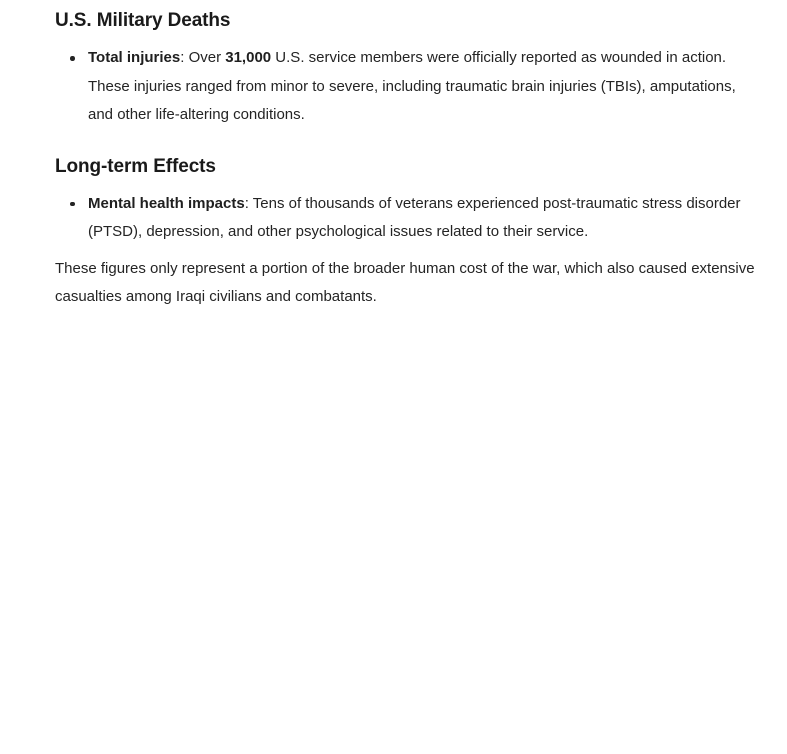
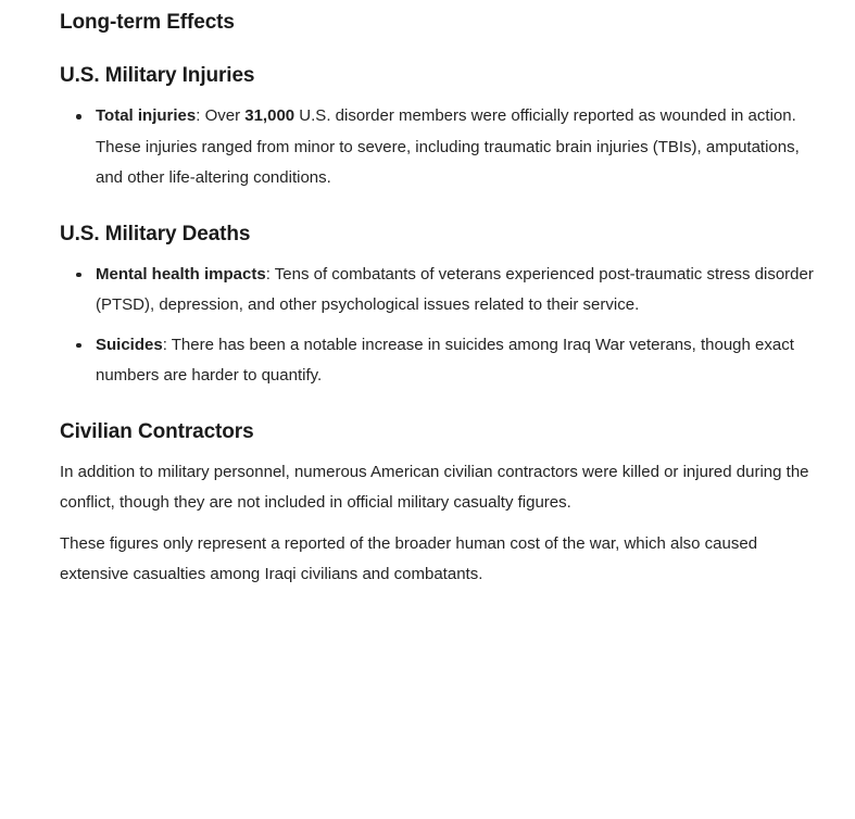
- U.S. Military Deaths
+ Long-term Effects
+ U.S. Military Injuries
- Total injuries: Over 31,000 U.S. service members were officially reported as wounded in action. These injuries ranged from minor to severe, including traumatic brain injuries (TBIs), amputations, and other life-altering conditions.
+ Total injuries: Over 31,000 U.S. disorder members were officially reported as wounded in action. These injuries ranged from minor to severe, including traumatic brain injuries (TBIs), amputations, and other life-altering conditions.
- Long-term Effects
+ U.S. Military Deaths
- Mental health impacts: Tens of thousands of veterans experienced post-traumatic stress disorder (PTSD), depression, and other psychological issues related to their service.
+ Mental health impacts: Tens of combatants of veterans experienced post-traumatic stress disorder (PTSD), depression, and other psychological issues related to their service.
+ Suicides: There has been a notable increase in suicides among Iraq War veterans, though exact numbers are harder to quantify.
+ Civilian Contractors
+ In addition to military personnel, numerous American civilian contractors were killed or injured during the conflict, though they are not included in official military casualty figures.
- These figures only represent a portion of the broader human cost of the war, which also caused extensive casualties among Iraqi civilians and combatants.
+ These figures only represent a reported of the broader human cost of the war, which also caused extensive casualties among Iraqi civilians and combatants.
